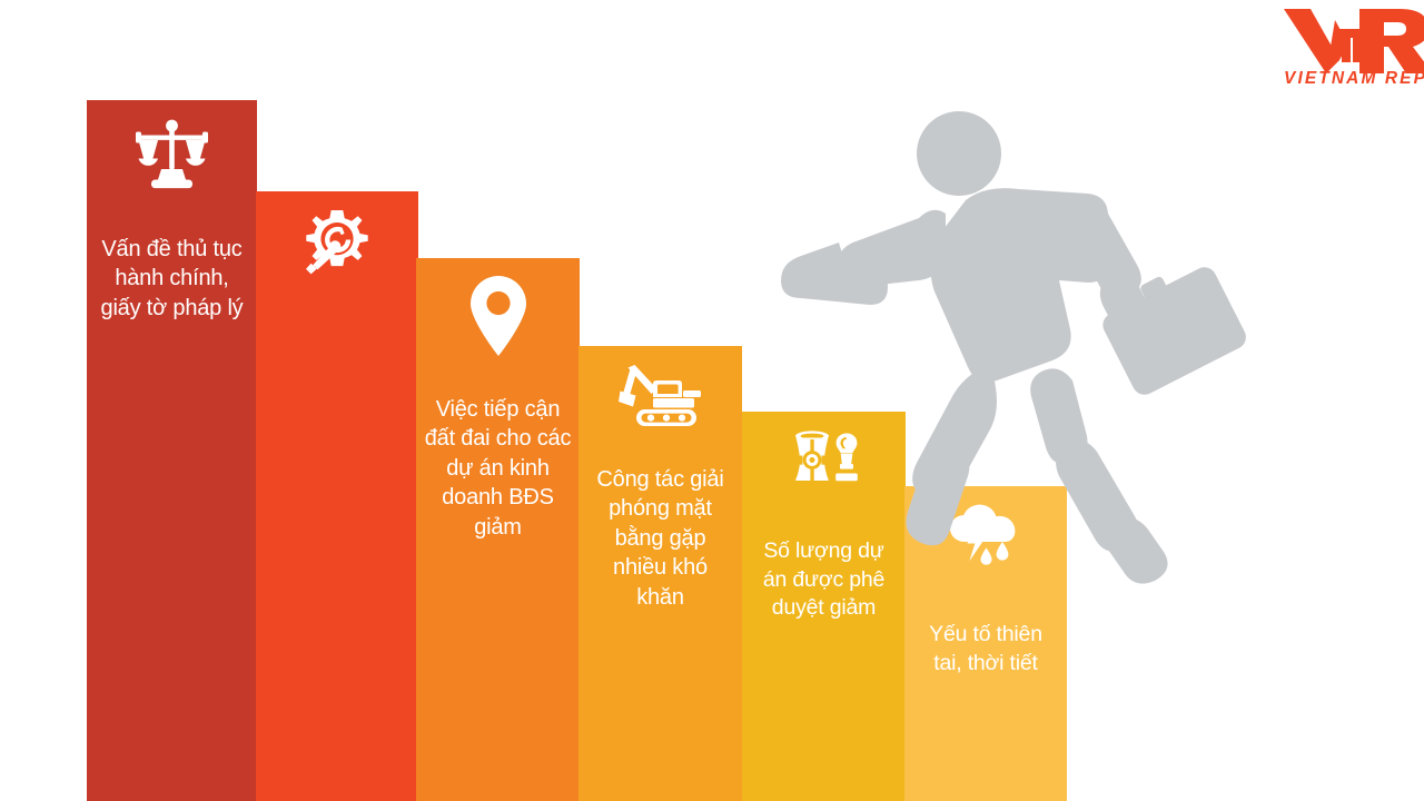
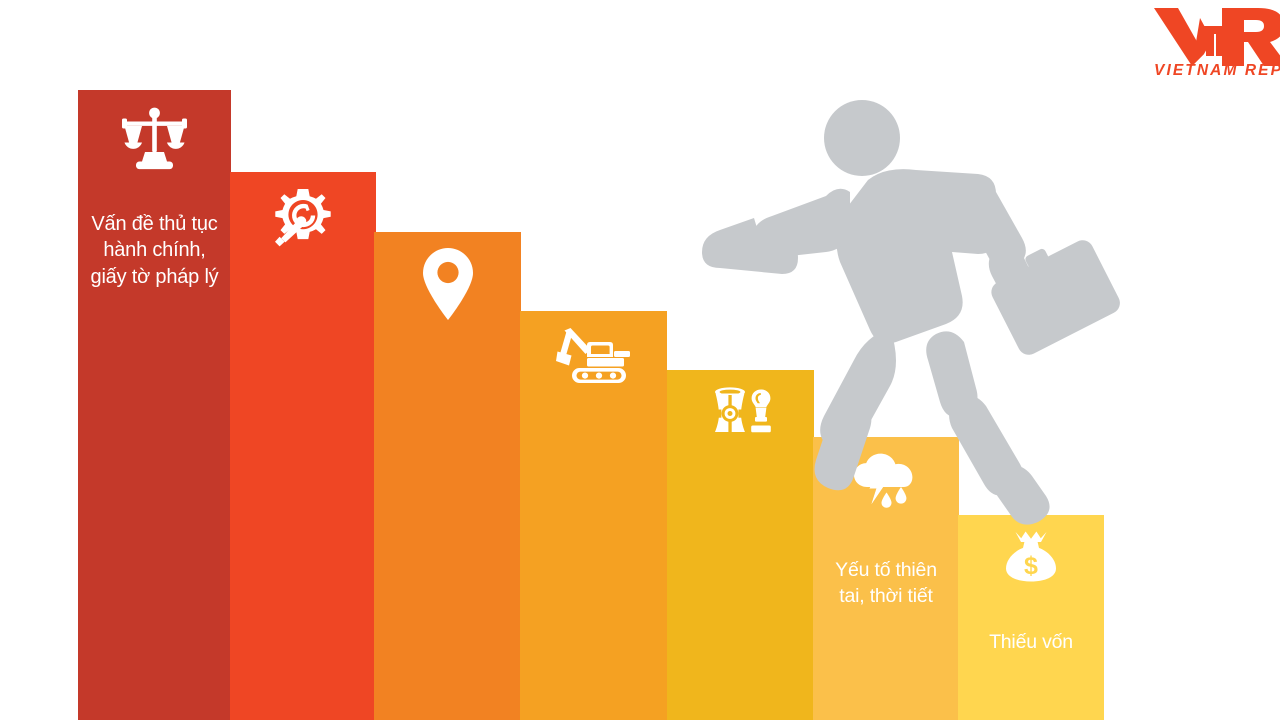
  Vấn đề thủ tục
  hành chính,
  giấy tờ pháp lý
- Việc tiếp cận
- đất đai cho các
- dự án kinh
- doanh BĐS
- giảm
- Công tác giải
- phóng mặt
- bằng gặp
- nhiều khó
- khăn
- Số lượng dự
- án được phê
- duyệt giảm
  Yếu tố thiên
  tai, thời tiết
+ $
+ Thiếu vốn
  VIETNAM REP
